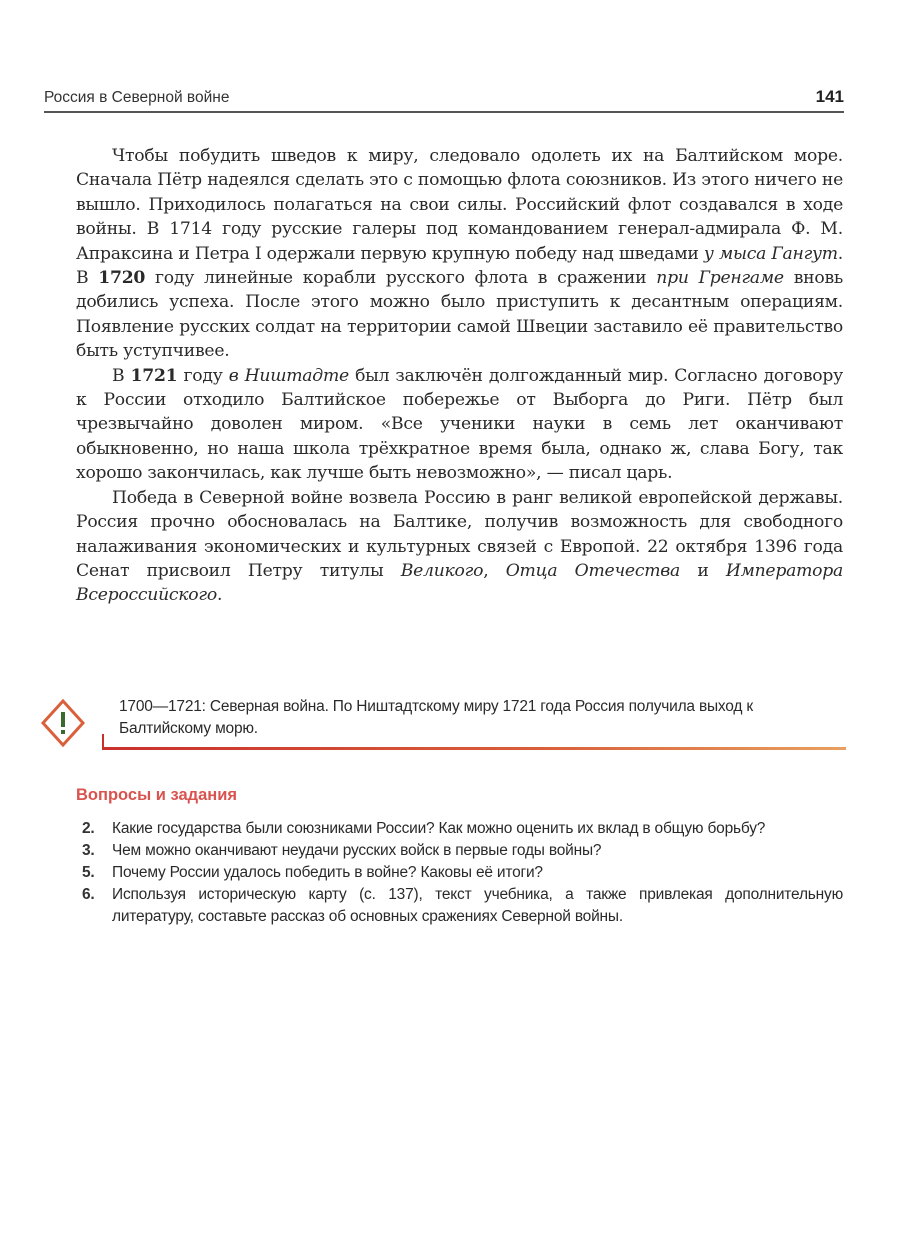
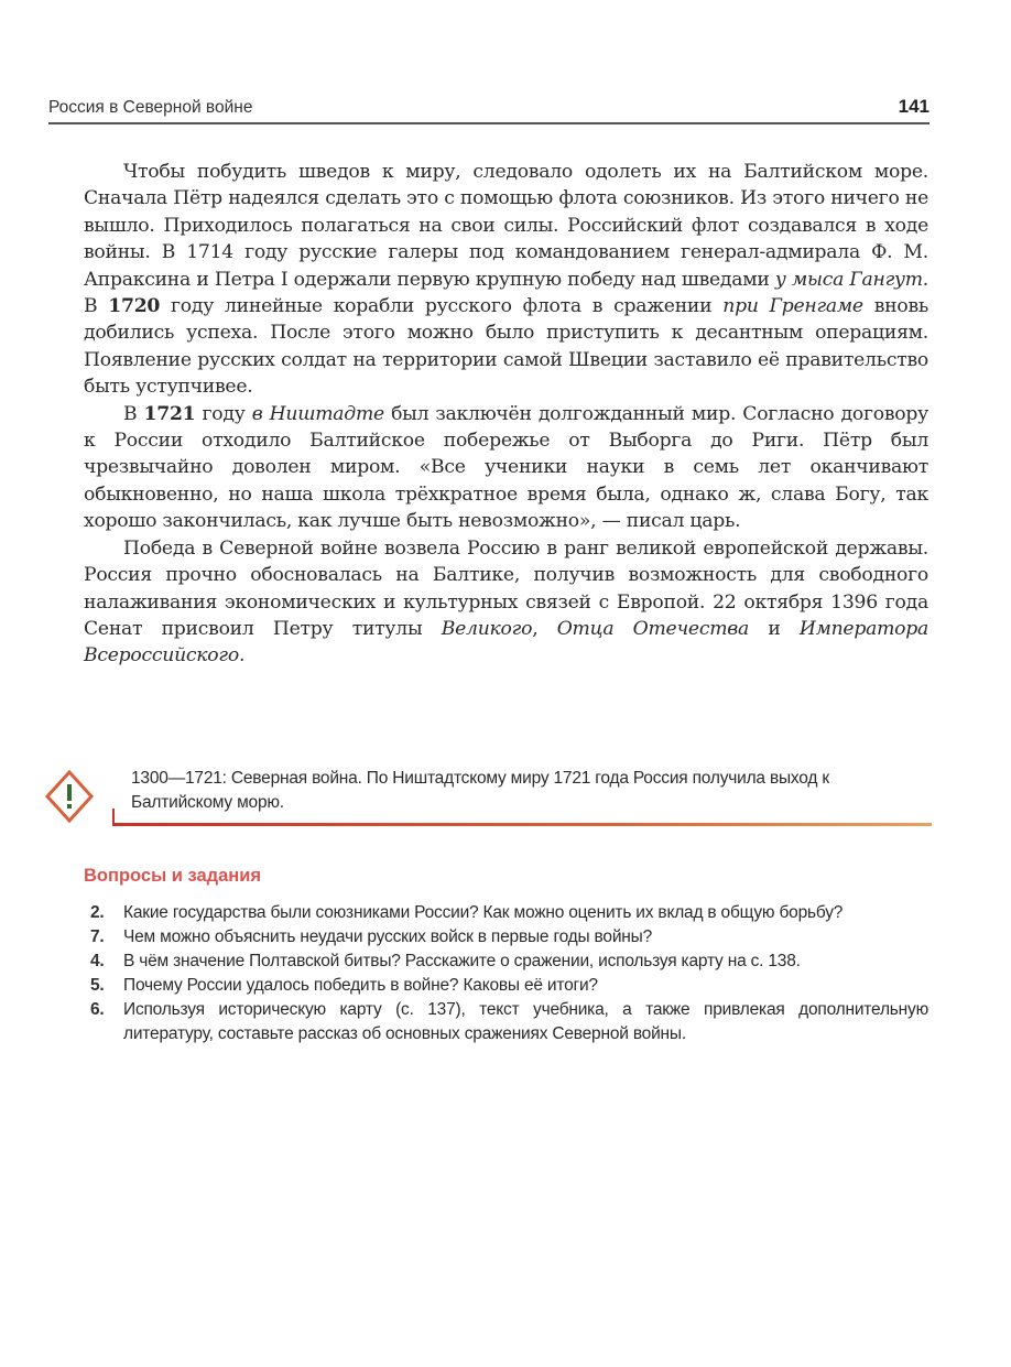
  Россия в Северной войне
  141
  Чтобы побудить шведов к миру, следовало одолеть их на Балтийском море. Сначала Пётр надеялся сделать это с помощью флота союзников. Из этого ничего не вышло. Приходилось полагаться на свои силы. Российский флот создавался в ходе войны. В 1714 году русские галеры под командованием генерал-адмирала Ф. М. Апраксина и Петра I одержали первую крупную победу над шведами у мыса Гангут. В 1720 году линейные корабли русского флота в сражении при Гренгаме вновь добились успеха. После этого можно было приступить к десантным операциям. Появление русских солдат на территории самой Швеции заставило её правительство быть уступчивее.
  В 1721 году в Ништадте был заключён долгожданный мир. Согласно договору к России отходило Балтийское побережье от Выборга до Риги. Пётр был чрезвычайно доволен миром. «Все ученики науки в семь лет оканчивают обыкновенно, но наша школа трёхкратное время была, однако ж, слава Богу, так хорошо закончилась, как лучше быть невозможно», — писал царь.
  Победа в Северной войне возвела Россию в ранг великой европейской державы. Россия прочно обосновалась на Балтике, получив возможность для свободного налаживания экономических и культурных связей с Европой. 22 октября 1396 года Сенат присвоил Петру титулы Великого, Отца Отечества и Императора Всероссийского.
- 1700—1721: Северная война. По Ништадтскому миру 1721 года Россия получила выход к Балтийскому морю.
+ 1300—1721: Северная война. По Ништадтскому миру 1721 года Россия получила выход к Балтийскому морю.
  Вопросы и задания
  2.
  Какие государства были союзниками России? Как можно оценить их вклад в общую борьбу?
- 3.
+ 7.
- Чем можно оканчивают неудачи русских войск в первые годы войны?
+ Чем можно объяснить неудачи русских войск в первые годы войны?
+ 4.
+ В чём значение Полтавской битвы? Расскажите о сражении, используя карту на с. 138.
  5.
  Почему России удалось победить в войне? Каковы её итоги?
  6.
  Используя историческую карту (с. 137), текст учебника, а также привлекая дополнительную литературу, составьте рассказ об основных сражениях Северной войны.
